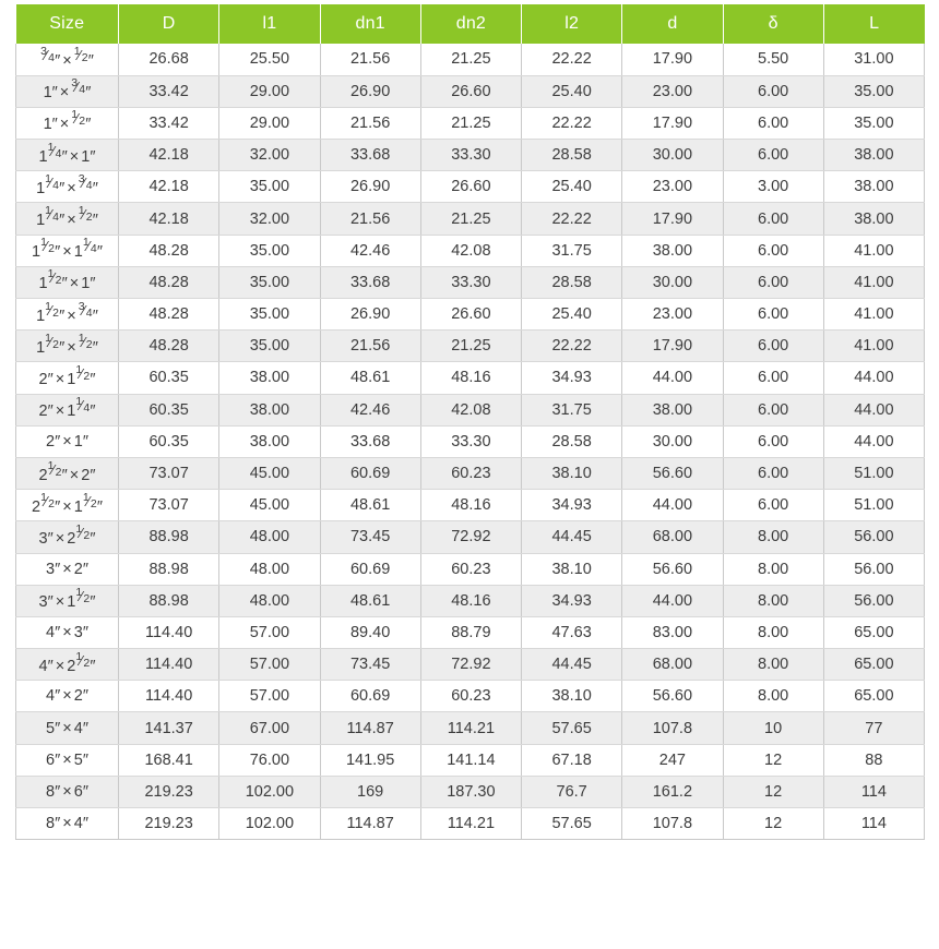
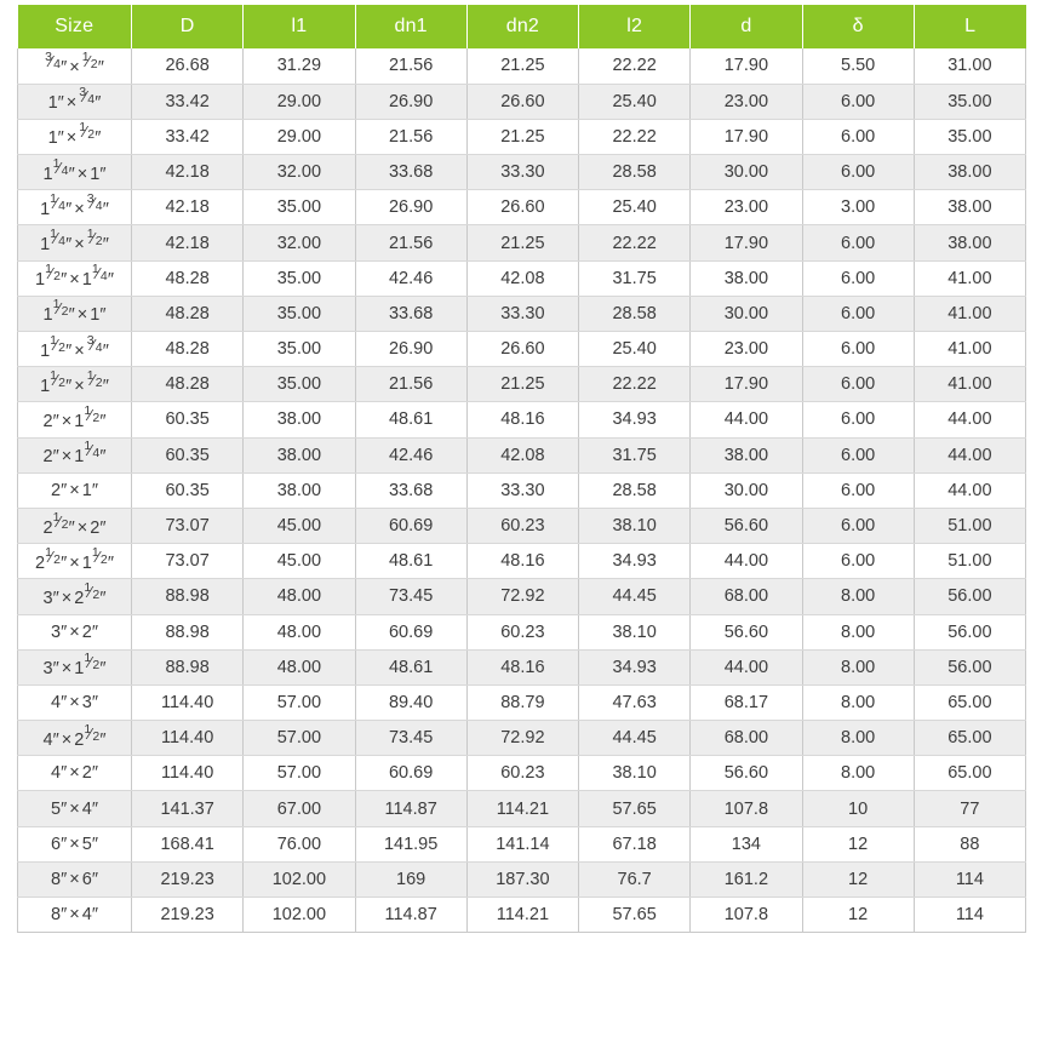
  Size	D	l1	dn1	dn2	l2	d	δ	L
- 3⁄4″ ×1⁄2″	26.68	25.50	21.56	21.25	22.22	17.90	5.50	31.00
+ 3⁄4″ ×1⁄2″	26.68	31.29	21.56	21.25	22.22	17.90	5.50	31.00
  1″ ×3⁄4″	33.42	29.00	26.90	26.60	25.40	23.00	6.00	35.00
  1″ ×1⁄2″	33.42	29.00	21.56	21.25	22.22	17.90	6.00	35.00
  11⁄4″ × 1″	42.18	32.00	33.68	33.30	28.58	30.00	6.00	38.00
  11⁄4″ ×3⁄4″	42.18	35.00	26.90	26.60	25.40	23.00	3.00	38.00
  11⁄4″ ×1⁄2″	42.18	32.00	21.56	21.25	22.22	17.90	6.00	38.00
  11⁄2″ × 11⁄4″	48.28	35.00	42.46	42.08	31.75	38.00	6.00	41.00
  11⁄2″ × 1″	48.28	35.00	33.68	33.30	28.58	30.00	6.00	41.00
  11⁄2″ ×3⁄4″	48.28	35.00	26.90	26.60	25.40	23.00	6.00	41.00
  11⁄2″ ×1⁄2″	48.28	35.00	21.56	21.25	22.22	17.90	6.00	41.00
  2″ × 11⁄2″	60.35	38.00	48.61	48.16	34.93	44.00	6.00	44.00
  2″ × 11⁄4″	60.35	38.00	42.46	42.08	31.75	38.00	6.00	44.00
  2″ × 1″	60.35	38.00	33.68	33.30	28.58	30.00	6.00	44.00
  21⁄2″ × 2″	73.07	45.00	60.69	60.23	38.10	56.60	6.00	51.00
  21⁄2″ × 11⁄2″	73.07	45.00	48.61	48.16	34.93	44.00	6.00	51.00
  3″ × 21⁄2″	88.98	48.00	73.45	72.92	44.45	68.00	8.00	56.00
  3″ × 2″	88.98	48.00	60.69	60.23	38.10	56.60	8.00	56.00
  3″ × 11⁄2″	88.98	48.00	48.61	48.16	34.93	44.00	8.00	56.00
- 4″ × 3″	114.40	57.00	89.40	88.79	47.63	83.00	8.00	65.00
+ 4″ × 3″	114.40	57.00	89.40	88.79	47.63	68.17	8.00	65.00
  4″ × 21⁄2″	114.40	57.00	73.45	72.92	44.45	68.00	8.00	65.00
  4″ × 2″	114.40	57.00	60.69	60.23	38.10	56.60	8.00	65.00
  5″ × 4″	141.37	67.00	114.87	114.21	57.65	107.8	10	77
- 6″ × 5″	168.41	76.00	141.95	141.14	67.18	247	12	88
+ 6″ × 5″	168.41	76.00	141.95	141.14	67.18	134	12	88
  8″ × 6″	219.23	102.00	169	187.30	76.7	161.2	12	114
  8″ × 4″	219.23	102.00	114.87	114.21	57.65	107.8	12	114
